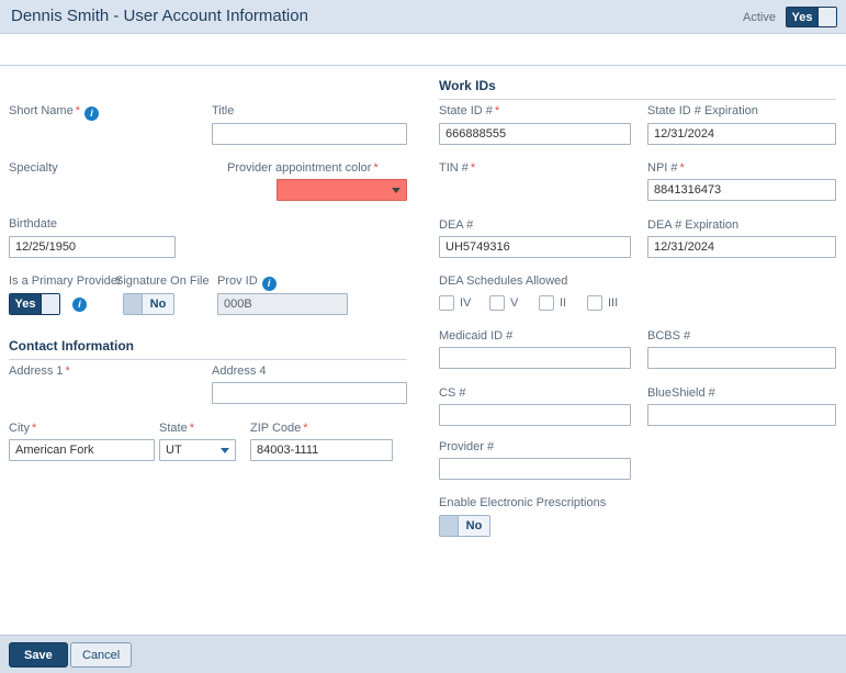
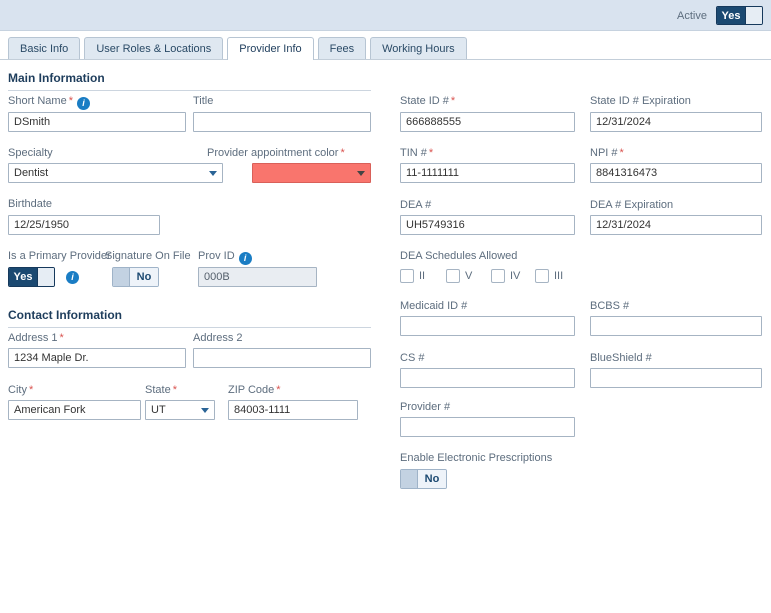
- Dennis Smith - User Account Information
  Active
  Yes
+ Basic Info
+ User Roles & Locations
+ Provider Info
+ Fees
+ Working Hours
+ Main Information
  Short Name * i
+ DSmith
  Title
  Specialty
+ Dentist
  Provider appointment color *
  Birthdate
  12/25/1950
  Is a Primary Provider
  Signature On File
  Prov ID i
  Yes
  i
  No
  000B
  Contact Information
  Address 1 *
+ 1234 Maple Dr.
- Address 4
+ Address 2
  City *
  American Fork
  State *
  UT
  ZIP Code *
  84003-1111
- Work IDs
  State ID # *
  666888555
  State ID # Expiration
  12/31/2024
  TIN # *
+ 11-1111111
  NPI # *
  8841316473
  DEA #
  UH5749316
  DEA # Expiration
  12/31/2024
  DEA Schedules Allowed
- IV
+ II
  V
- II
+ IV
  III
  Medicaid ID #
  BCBS #
  CS #
  BlueShield #
  Provider #
  Enable Electronic Prescriptions
  No
- Save
- Cancel
